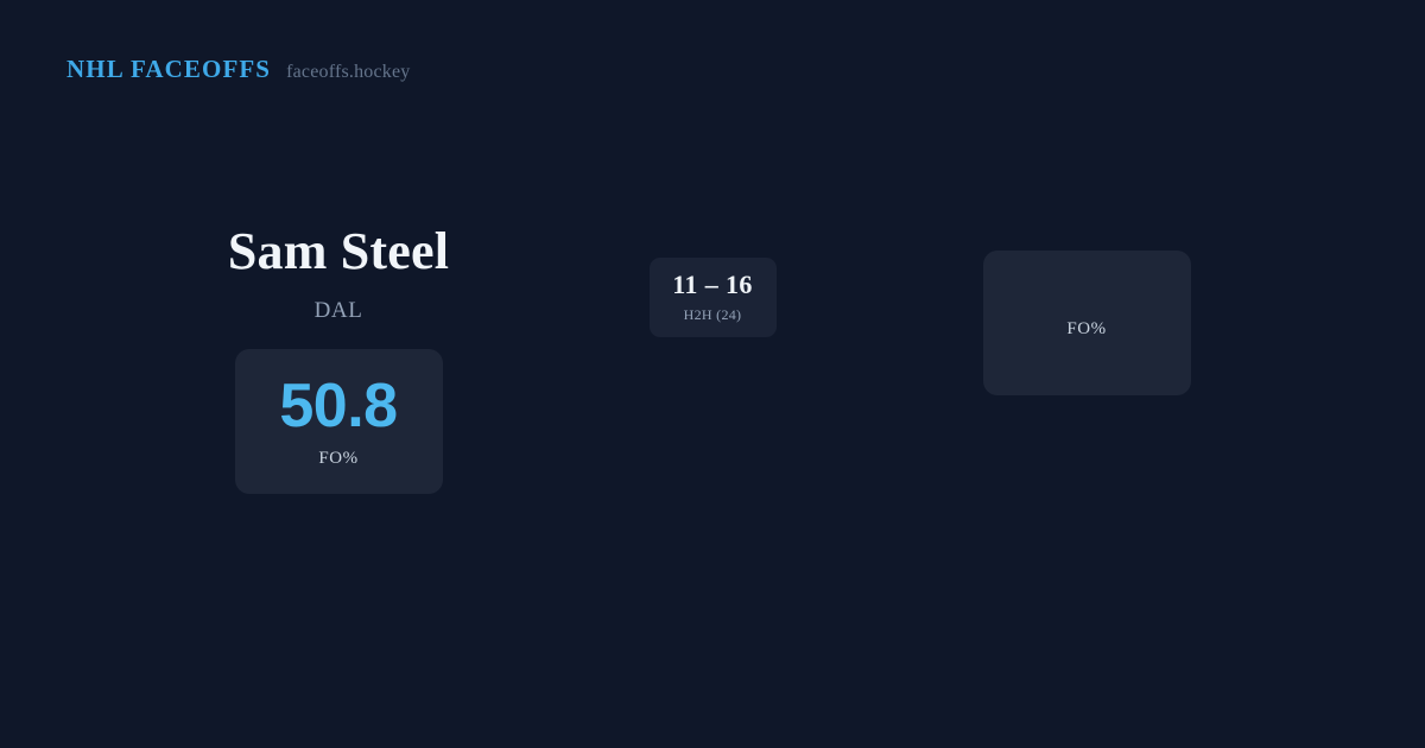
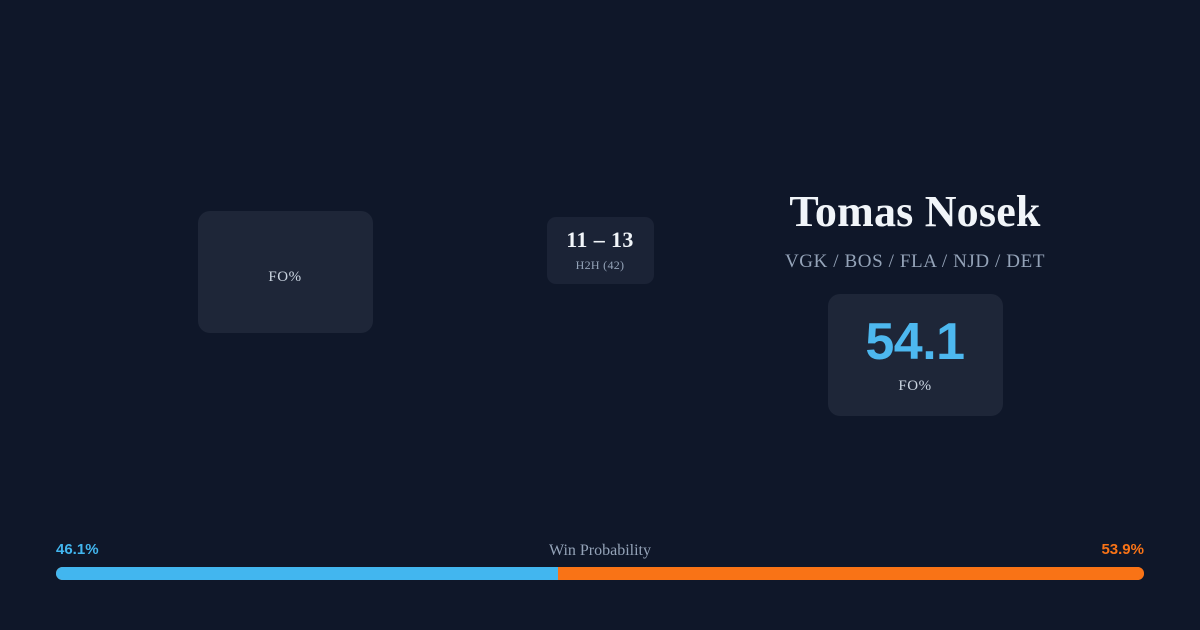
- NHL FACEOFFS
- faceoffs.hockey
- Sam Steel
- DAL
- 50.8
  FO%
- 11 – 16
+ 11 – 13
- H2H (24)
+ H2H (42)
+ Tomas Nosek
+ VGK / BOS / FLA / NJD / DET
+ 54.1
  FO%
+ 46.1%
+ Win Probability
+ 53.9%
